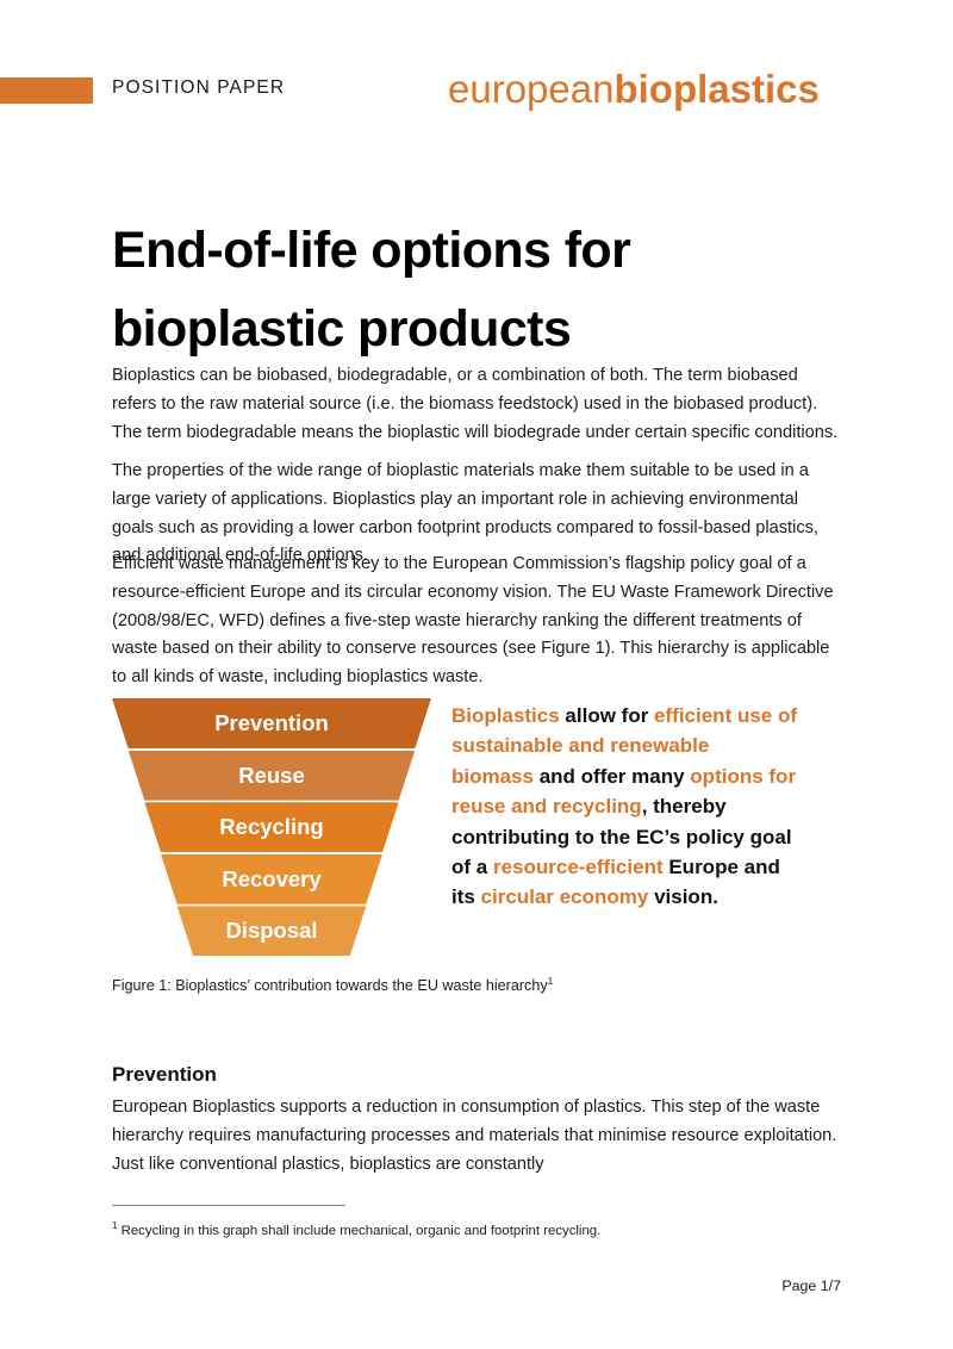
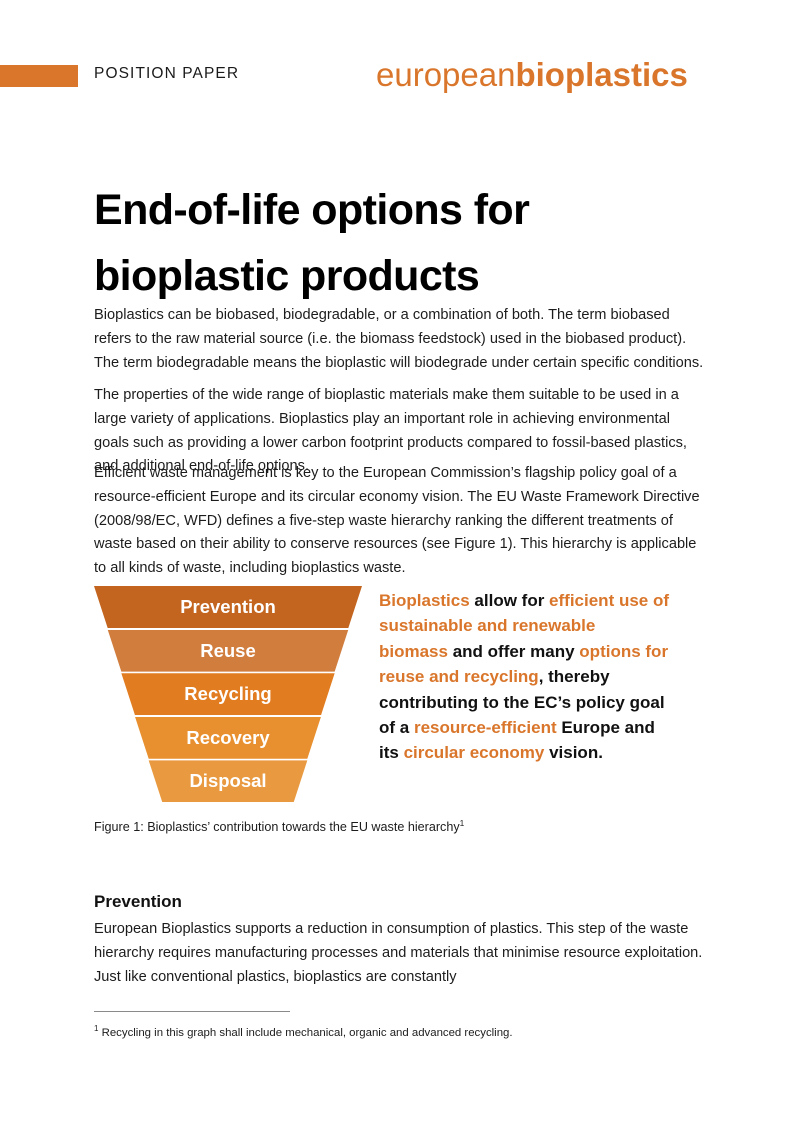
  POSITION PAPER
  europeanbioplastics
  End-of-life options for bioplastic products
  Bioplastics can be biobased, biodegradable, or a combination of both. The term biobased refers to the raw material source (i.e. the biomass feedstock) used in the biobased product). The term biodegradable means the bioplastic will biodegrade under certain specific conditions.
  The properties of the wide range of bioplastic materials make them suitable to be used in a large variety of applications. Bioplastics play an important role in achieving environmental goals such as providing a lower carbon footprint products compared to fossil-based plastics, and additional end-of-life options.
  Efficient waste management is key to the European Commission’s flagship policy goal of a resource-efficient Europe and its circular economy vision. The EU Waste Framework Directive (2008/98/EC, WFD) defines a five-step waste hierarchy ranking the different treatments of waste based on their ability to conserve resources (see Figure 1). This hierarchy is applicable to all kinds of waste, including bioplastics waste.
  Prevention
  Reuse
  Recycling
  Recovery
  Disposal
  Bioplastics allow for efficient use of sustainable and renewable biomass and offer many options for reuse and recycling, thereby contributing to the EC’s policy goal of a resource-efficient Europe and its circular economy vision.
  Figure 1: Bioplastics’ contribution towards the EU waste hierarchy1
  Prevention
  European Bioplastics supports a reduction in consumption of plastics. This step of the waste hierarchy requires manufacturing processes and materials that minimise resource exploitation. Just like conventional plastics, bioplastics are constantly
- 1 Recycling in this graph shall include mechanical, organic and footprint recycling.
+ 1 Recycling in this graph shall include mechanical, organic and advanced recycling.
- Page 1/7
